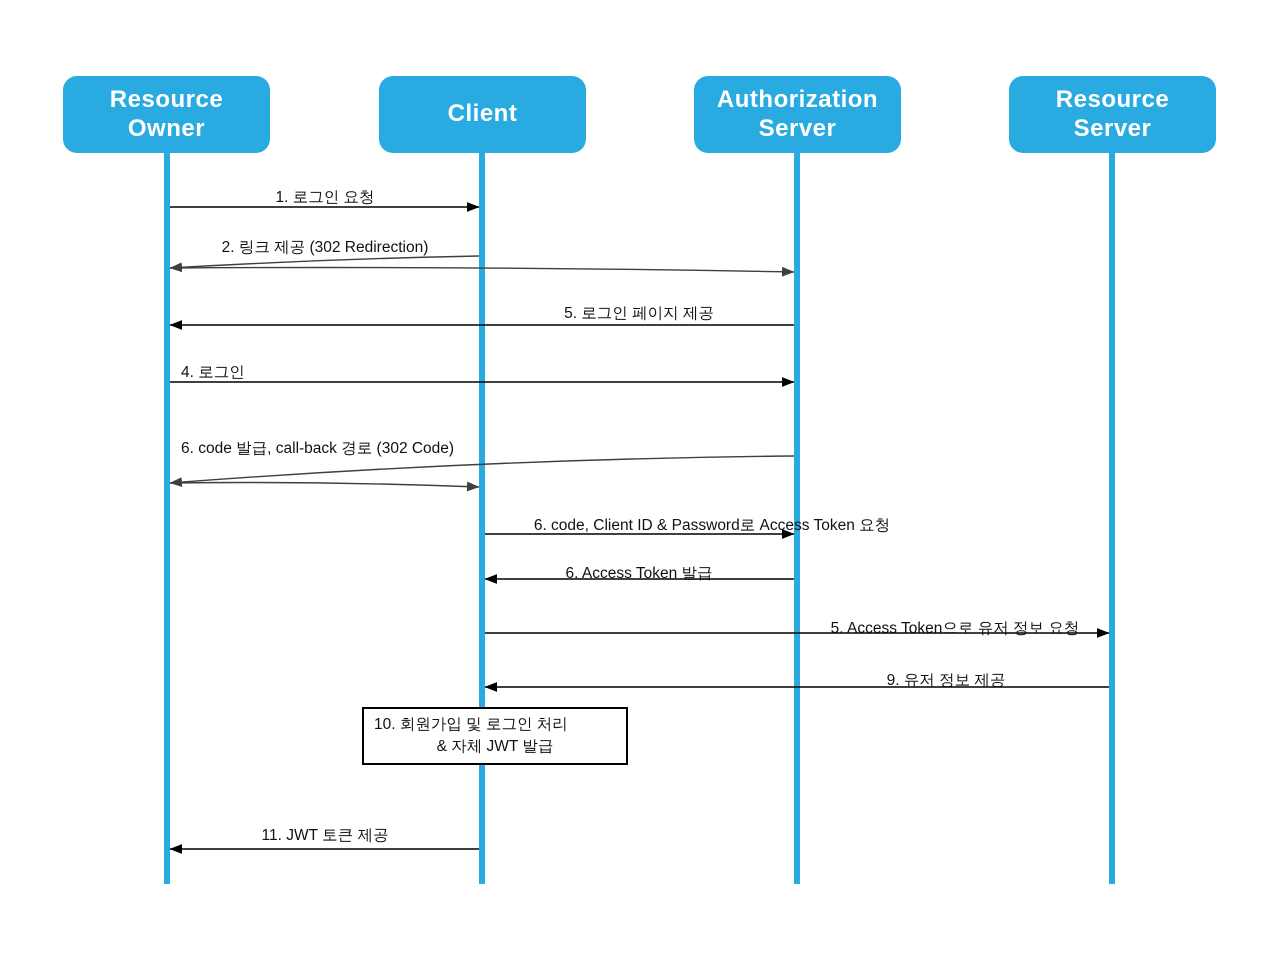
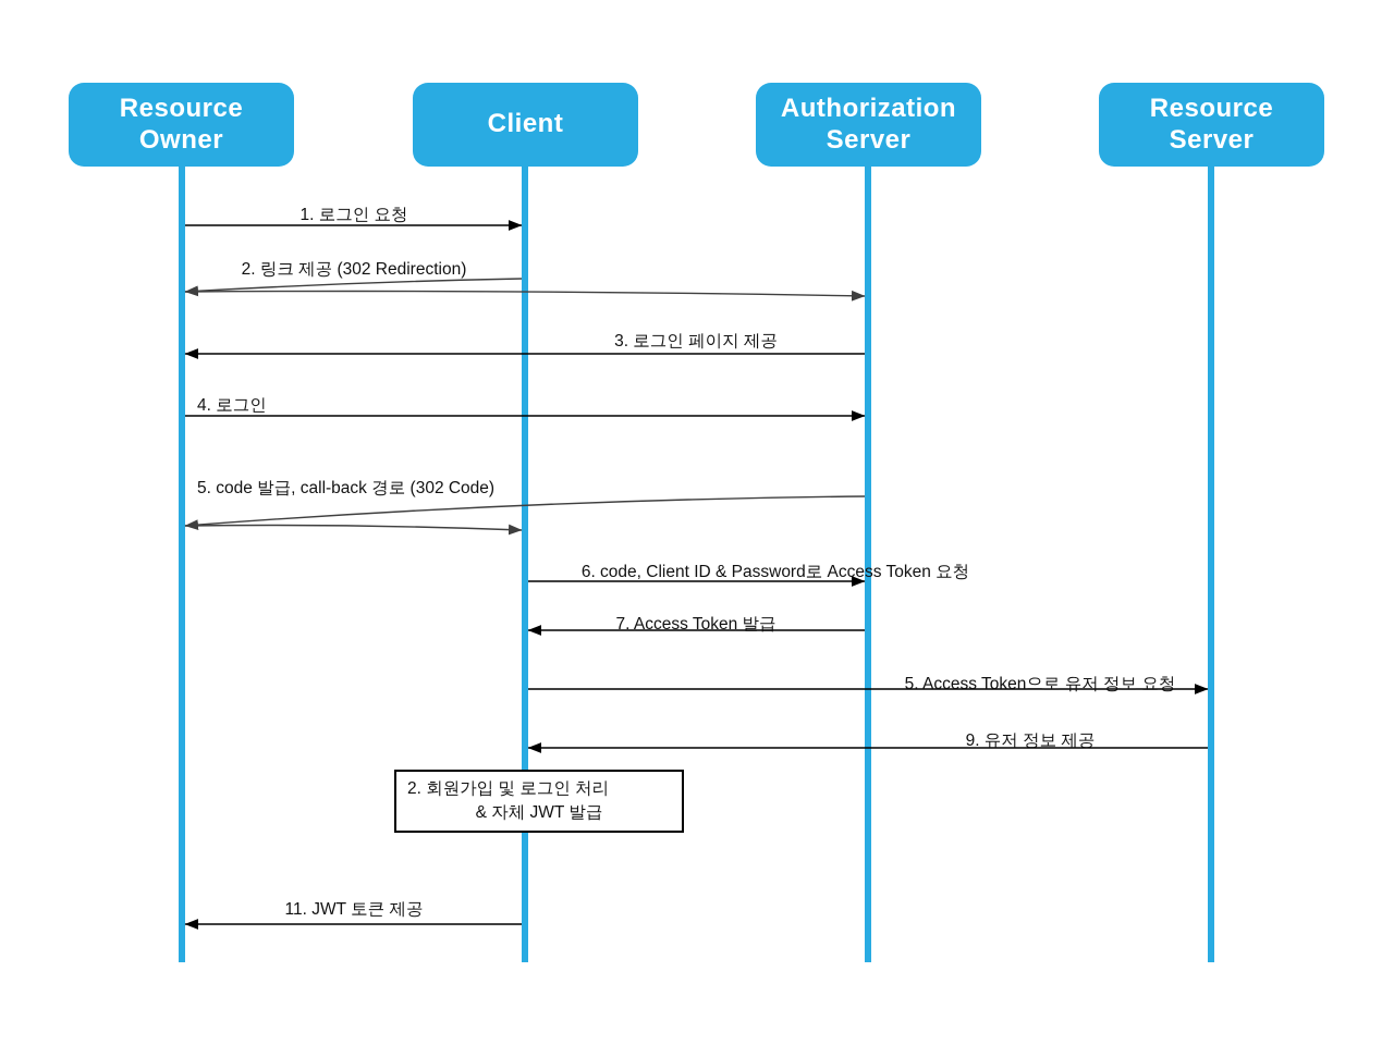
  Resource
  Owner
  Client
  Authorization
  Server
  Resource
  Server
  1. 로그인 요청
  2. 링크 제공 (302 Redirection)
- 5. 로그인 페이지 제공
+ 3. 로그인 페이지 제공
  4. 로그인
- 6. code 발급, call-back 경로 (302 Code)
+ 5. code 발급, call-back 경로 (302 Code)
  6. code, Client ID & Password로 Access Token 요청
- 6. Access Token 발급
+ 7. Access Token 발급
  5. Access Token으로 유저 정보 요청
  9. 유저 정보 제공
  11. JWT 토큰 제공
- 10. 회원가입 및 로그인 처리
+ 2. 회원가입 및 로그인 처리
  & 자체 JWT 발급
